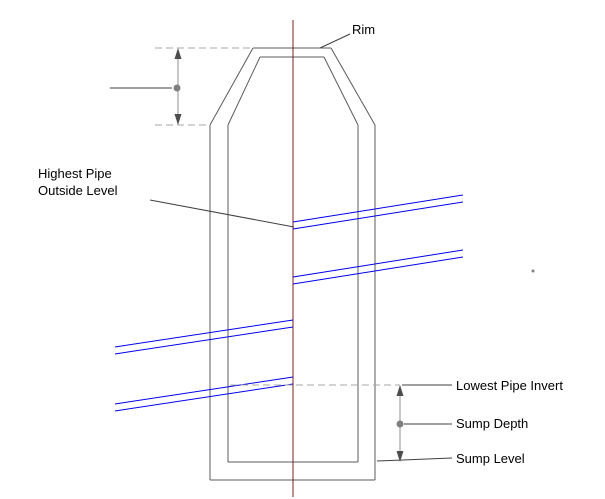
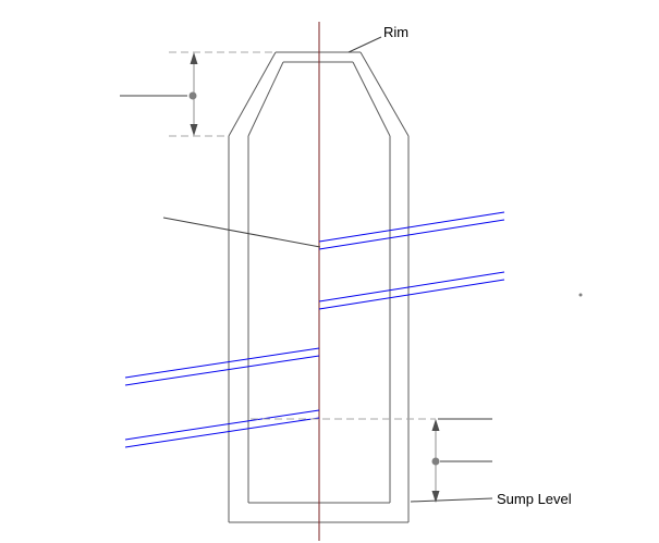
  Rim
- Highest Pipe
- Outside Level
- Lowest Pipe Invert
- Sump Depth
  Sump Level
